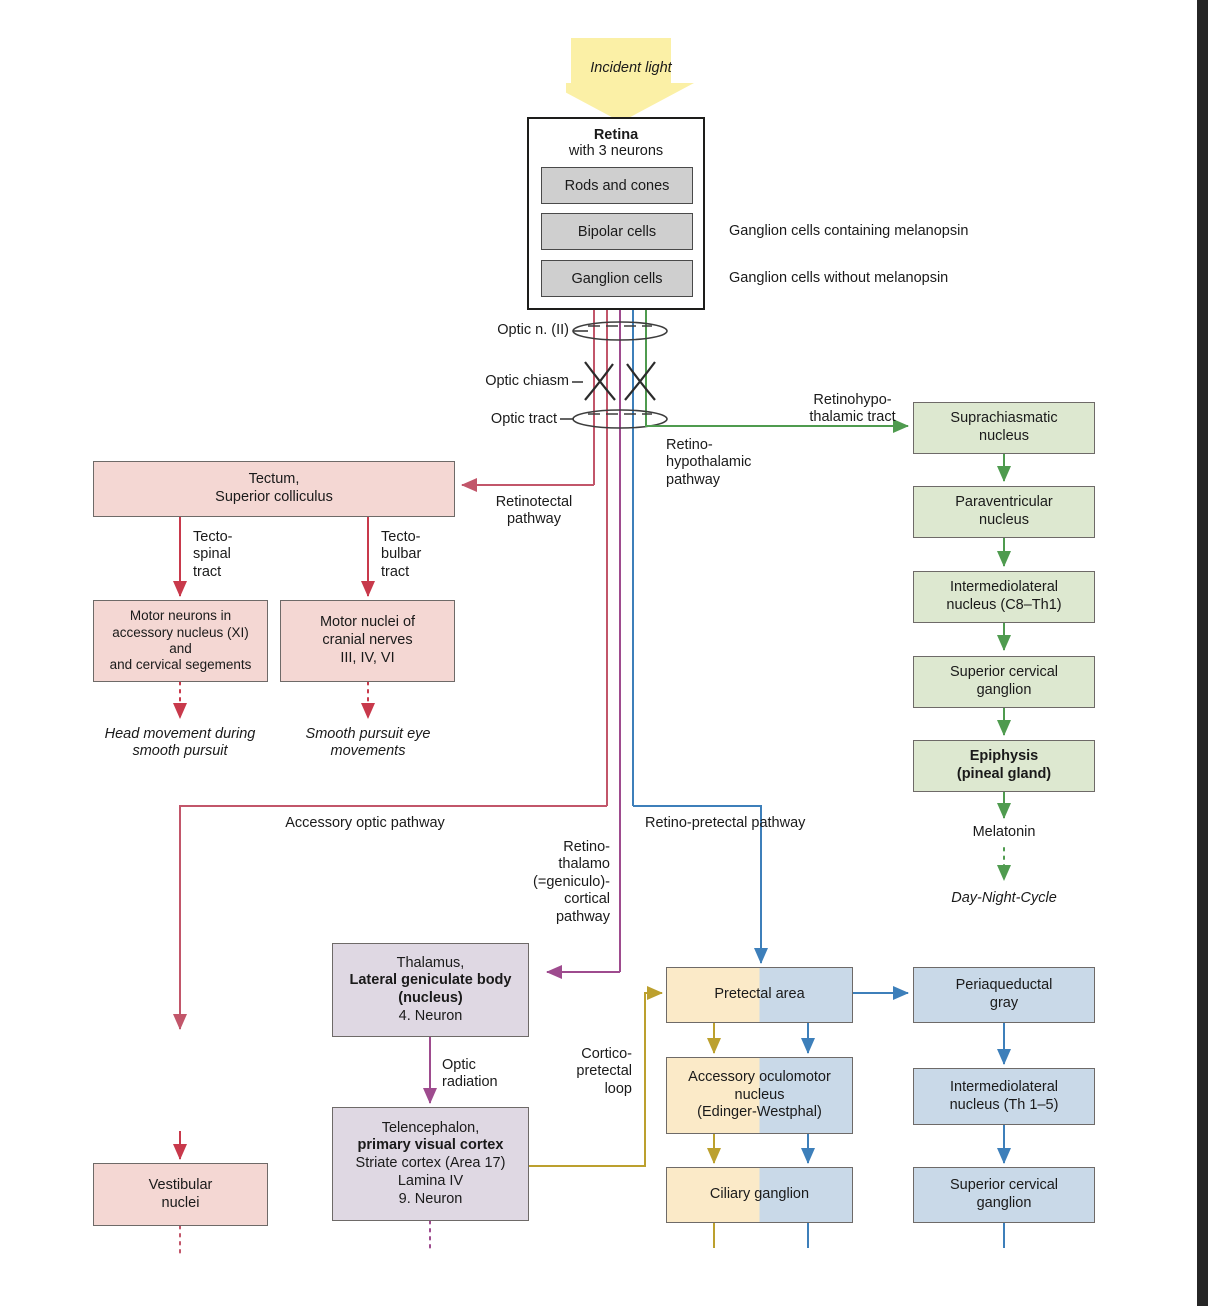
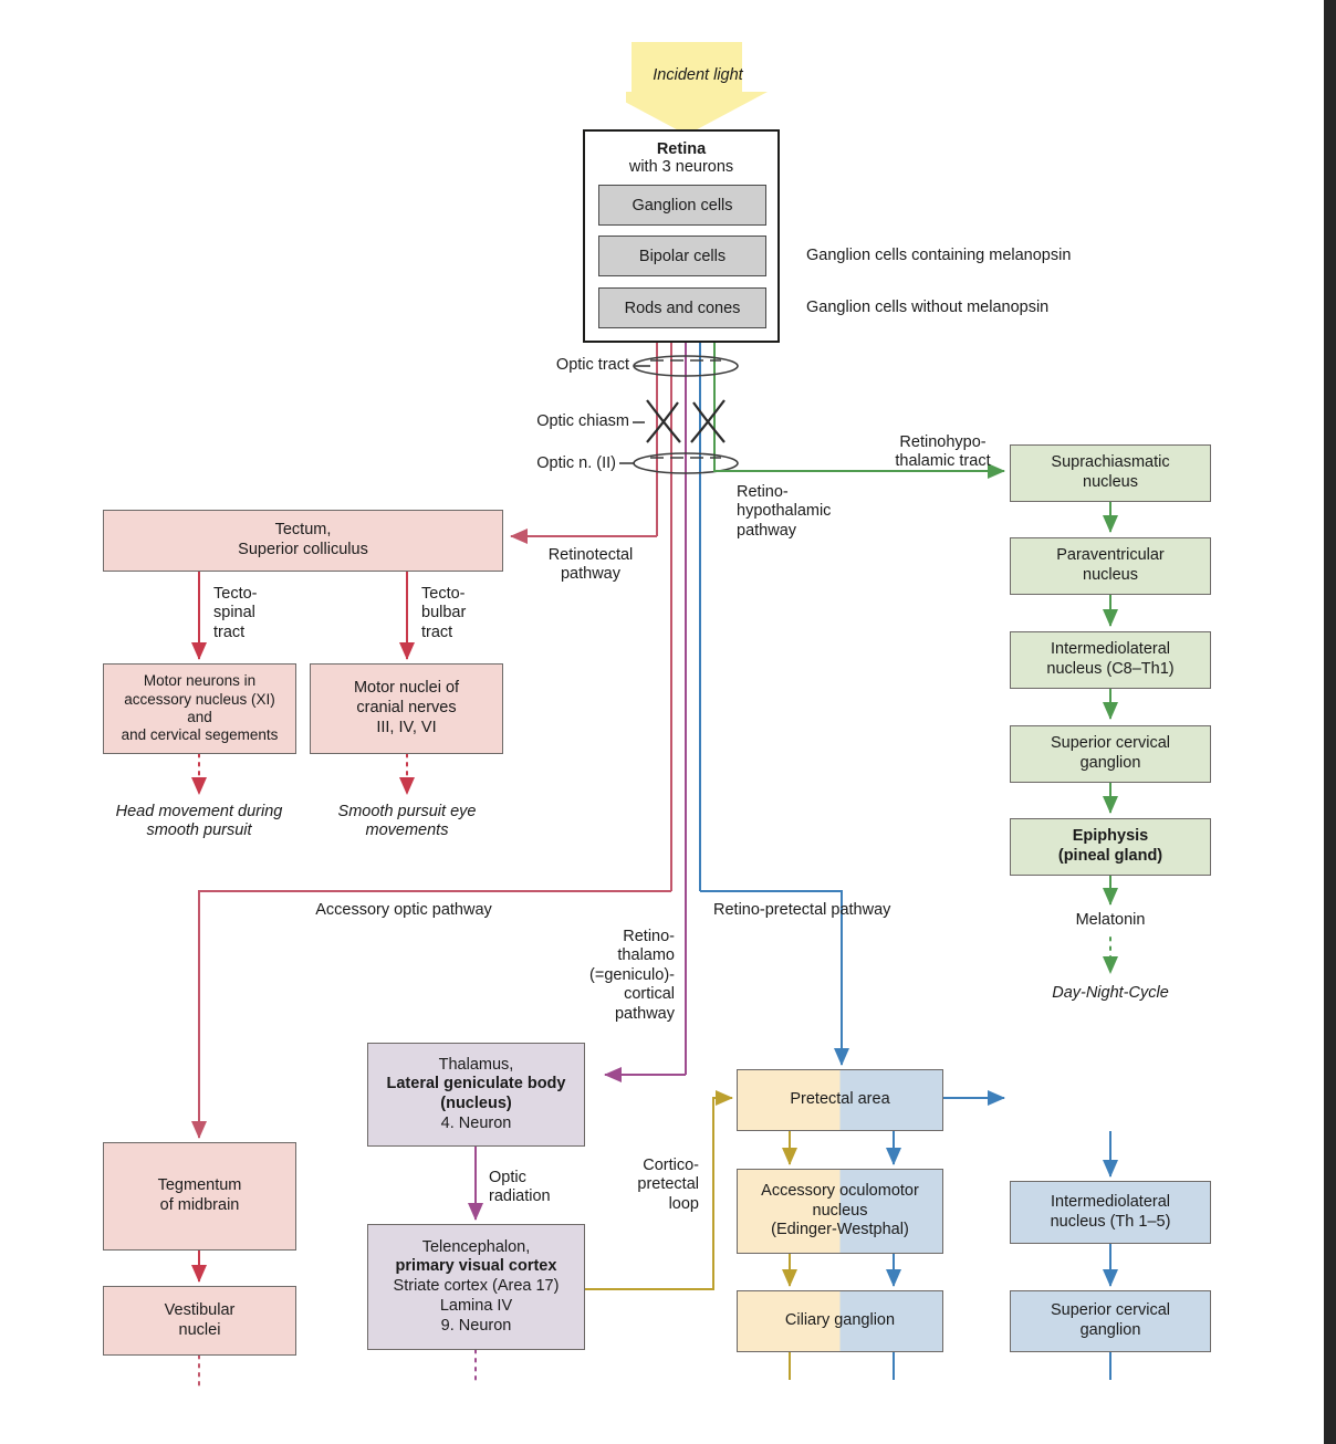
  Incident light
  Retina
  with 3 neurons
- Rods and cones
+ Ganglion cells
  Bipolar cells
- Ganglion cells
+ Rods and cones
  Ganglion cells containing melanopsin
  Ganglion cells without melanopsin
- Optic n. (II)
+ Optic tract
  Optic chiasm
- Optic tract
+ Optic n. (II)
  Retinohypo-
  thalamic tract
  Retino-
  hypothalamic
  pathway
  Retinotectal
  pathway
  Tecto-
  spinal
  tract
  Tecto-
  bulbar
  tract
  Accessory optic pathway
  Retino-
  thalamo
  (=geniculo)-
  cortical
  pathway
  Retino-pretectal pathway
  Optic
  radiation
  Cortico-
  pretectal
  loop
  Melatonin
  Head movement during
  smooth pursuit
  Smooth pursuit eye
  movements
  Day-Night-Cycle
  Tectum,
  Superior colliculus
  Motor neurons in
  accessory nucleus (XI) and
  and cervical segements
  Motor nuclei of
  cranial nerves
  III, IV, VI
+ Tegmentum
+ of midbrain
  Vestibular
  nuclei
  Suprachiasmatic
  nucleus
  Paraventricular
  nucleus
  Intermediolateral
  nucleus (C8–Th1)
  Superior cervical
  ganglion
  Epiphysis
  (pineal gland)
  Thalamus,
  Lateral geniculate body
  (nucleus)
  4. Neuron
  Telencephalon,
  primary visual cortex
  Striate cortex (Area 17)
  Lamina IV
  9. Neuron
  Pretectal area
  Accessory oculomotor
  nucleus
  (Edinger-Westphal)
  Ciliary ganglion
- Periaqueductal
- gray
  Intermediolateral
  nucleus (Th 1–5)
  Superior cervical
  ganglion
